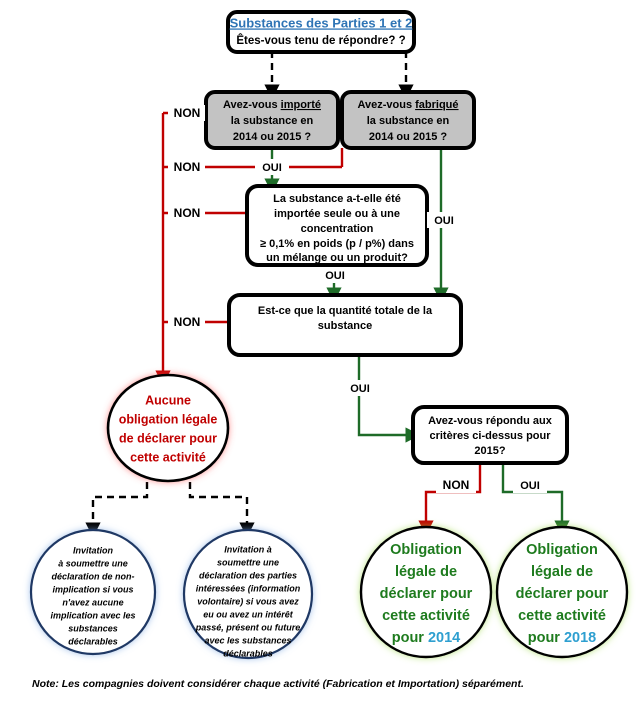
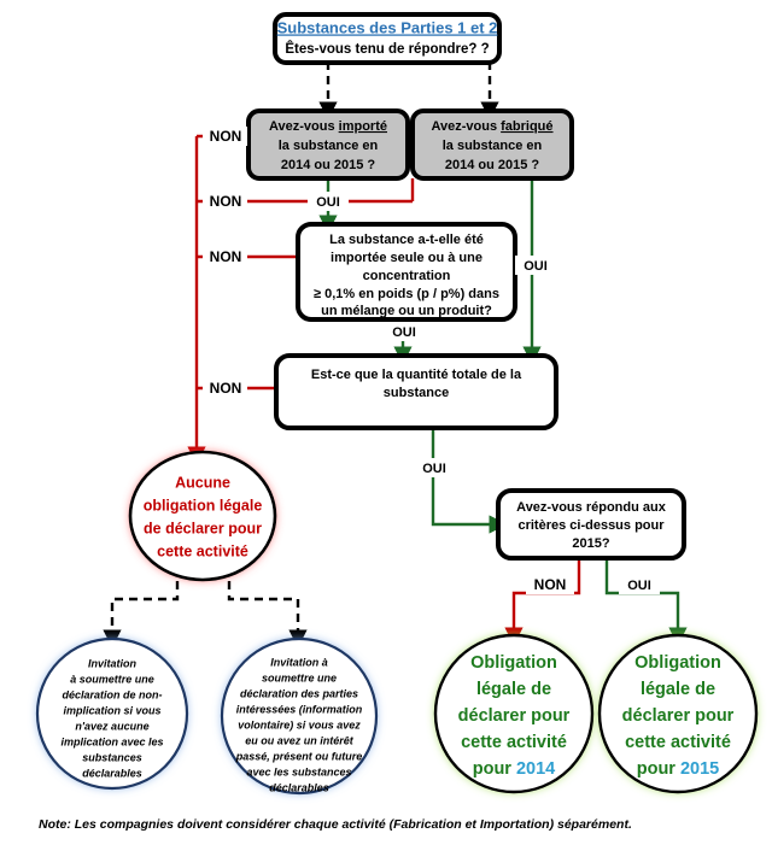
  Substances des Parties 1 et 2
  Êtes-vous tenu de répondre? ?
  Avez-vous importé
  la substance en
  2014 ou 2015 ?
  Avez-vous fabriqué
  la substance en
  2014 ou 2015 ?
  La substance a-t-elle été
  importée seule ou à une
  concentration
  ≥ 0,1% en poids (p / p%) dans
  un mélange ou un produit?
  Est-ce que la quantité totale de la
  substance
  Avez-vous répondu aux
  critères ci-dessus pour
  2015?
  Aucune
  obligation légale
  de déclarer pour
  cette activité
  Invitation
  à soumettre une
  déclaration de non-
  implication si vous
  n'avez aucune
  implication avec les
  substances
  déclarables
  Invitation à
  soumettre une
  déclaration des parties
  intéressées (information
  volontaire) si vous avez
  eu ou avez un intérêt
  passé, présent ou future
  avec les substances
  déclarables
  Obligation
  légale de
  déclarer pour
  cette activité
  pour 2014
  Obligation
  légale de
  déclarer pour
  cette activité
- pour 2018
+ pour 2015
  NON
  NON
  NON
  NON
  NON
  OUI
  OUI
  OUI
  OUI
  OUI
  Note: Les compagnies doivent considérer chaque activité (Fabrication et Importation) séparément.
